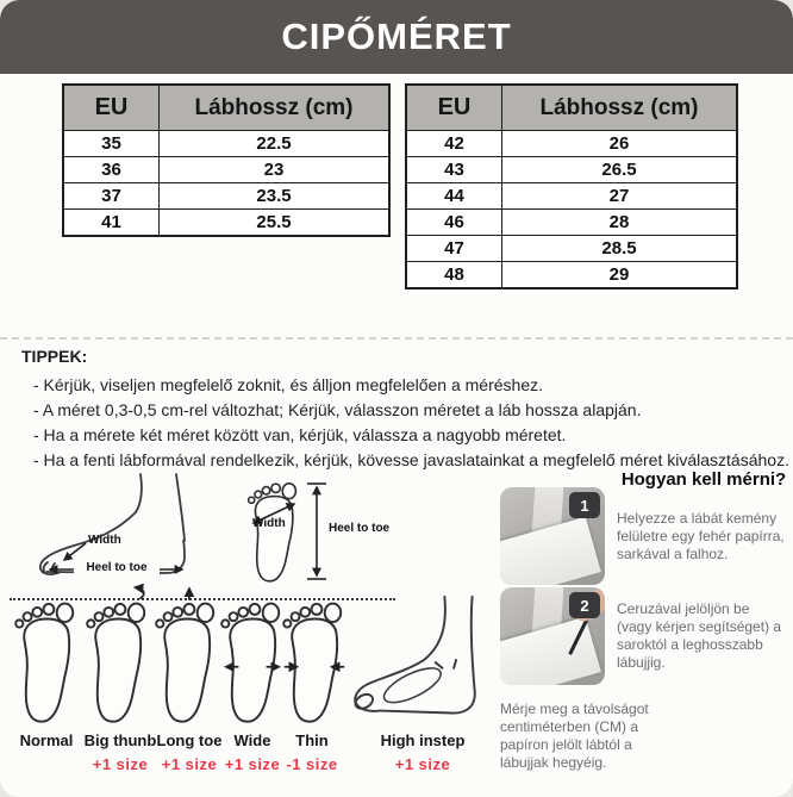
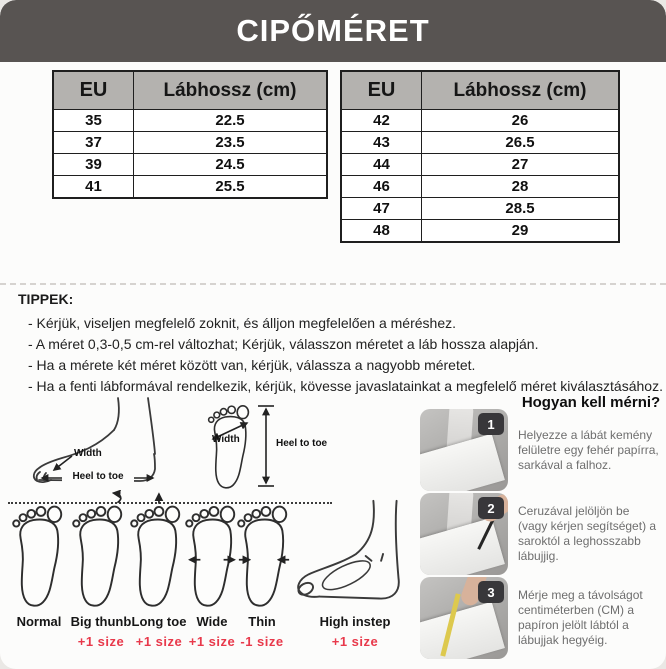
  CIPŐMÉRET
  EU	Lábhossz (cm)
  35	22.5
- 36	23
  37	23.5
+ 39	24.5
  41	25.5
  EU	Lábhossz (cm)
  42	26
  43	26.5
  44	27
  46	28
  47	28.5
  48	29
  TIPPEK:
  - Kérjük, viseljen megfelelő zoknit, és álljon megfelelően a méréshez.
  - A méret 0,3-0,5 cm-rel változhat; Kérjük, válasszon méretet a láb hossza alapján.
  - Ha a mérete két méret között van, kérjük, válassza a nagyobb méretet.
  - Ha a fenti lábformával rendelkezik, kérjük, kövesse javaslatainkat a megfelelő méret kiválasztásához.
  Width
  Heel to toe
  Width
  Heel to toe
  Normal
  Big thunb
  +1 size
  Long toe
  +1 size
  Wide
  +1 size
  Thin
  -1 size
  High instep
  +1 size
  Hogyan kell mérni?
  1
  Helyezze a lábát kemény felületre egy fehér papírra, sarkával a falhoz.
  2
  Ceruzával jelöljön be (vagy kérjen segítséget) a saroktól a leghosszabb lábujjig.
+ 3
  Mérje meg a távolságot centiméterben (CM) a papíron jelölt lábtól a lábujjak hegyéig.
